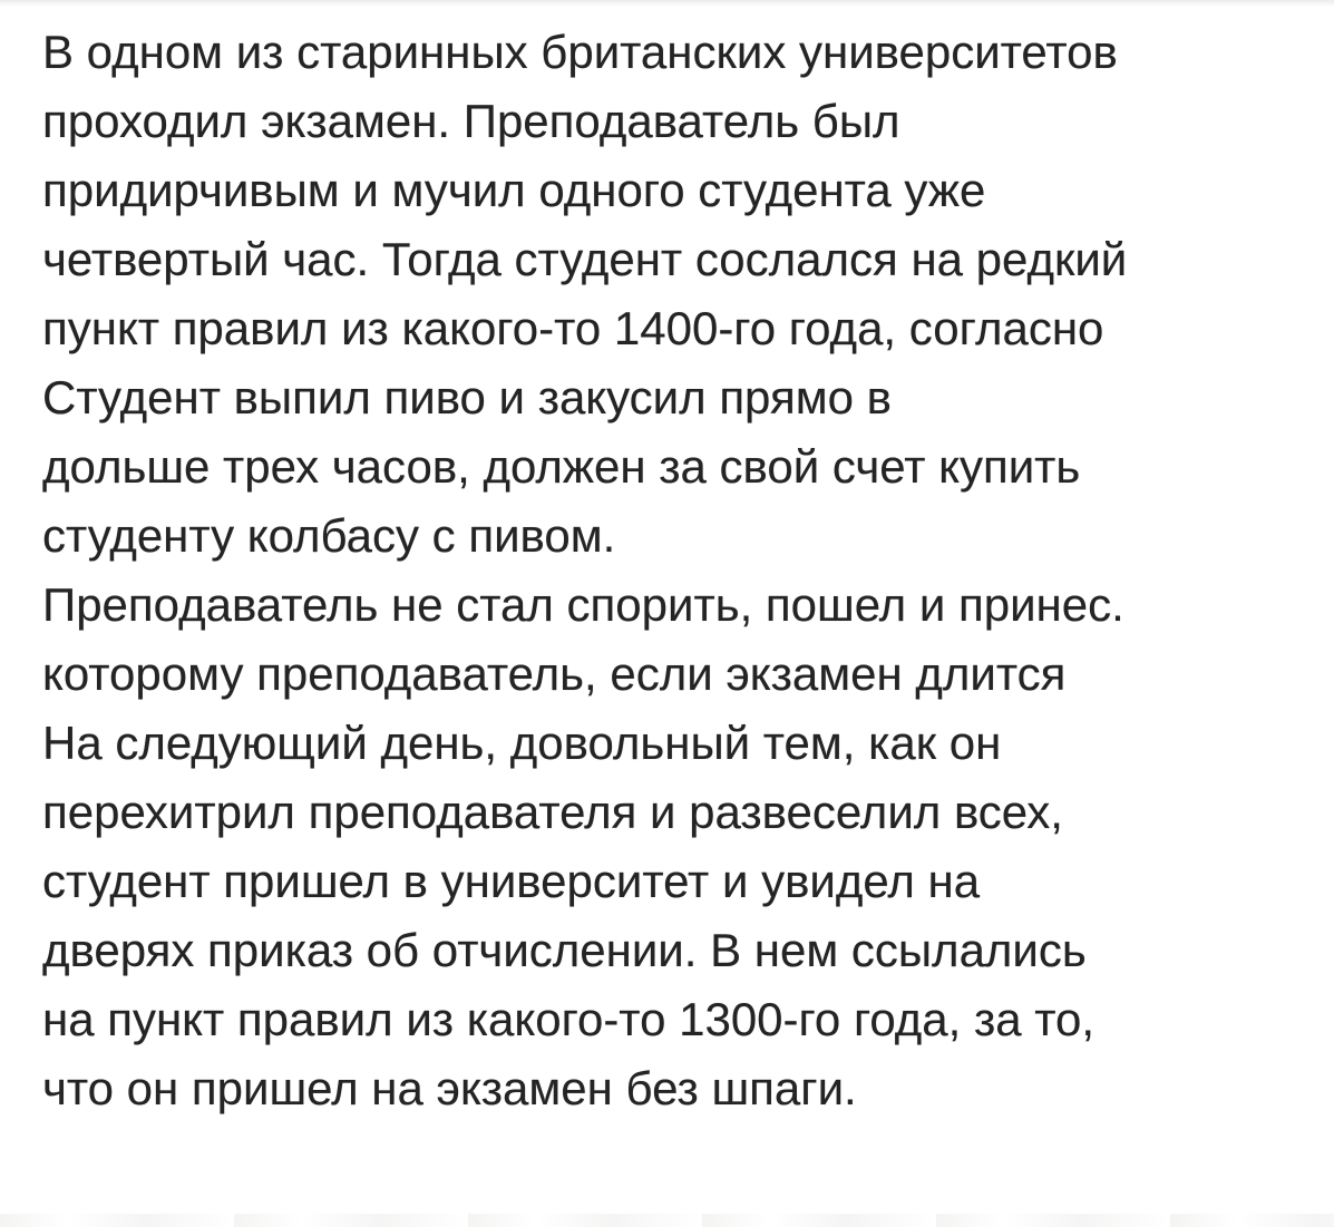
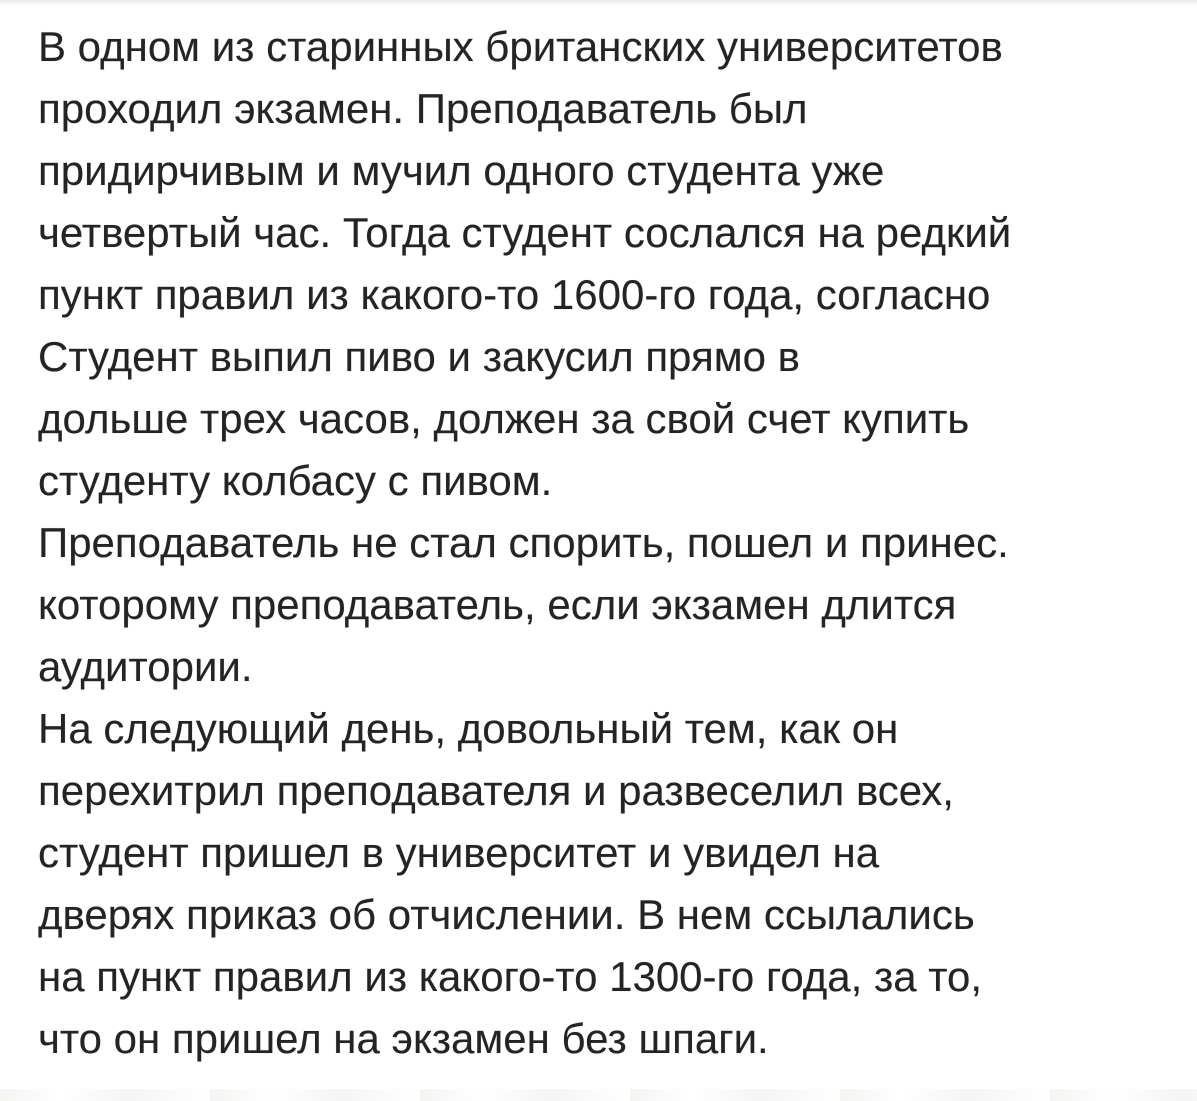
  В одном из старинных британских университетов
  проходил экзамен. Преподаватель был
  придирчивым и мучил одного студента уже
  четвертый час. Тогда студент сослался на редкий
- пункт правил из какого-то 1400-го года, согласно
+ пункт правил из какого-то 1600-го года, согласно
  Студент выпил пиво и закусил прямо в
  дольше трех часов, должен за свой счет купить
  студенту колбасу с пивом.
  Преподаватель не стал спорить, пошел и принес.
  которому преподаватель, если экзамен длится
+ аудитории.
  На следующий день, довольный тем, как он
  перехитрил преподавателя и развеселил всех,
  студент пришел в университет и увидел на
  дверях приказ об отчислении. В нем ссылались
  на пункт правил из какого-то 1300-го года, за то,
  что он пришел на экзамен без шпаги.
